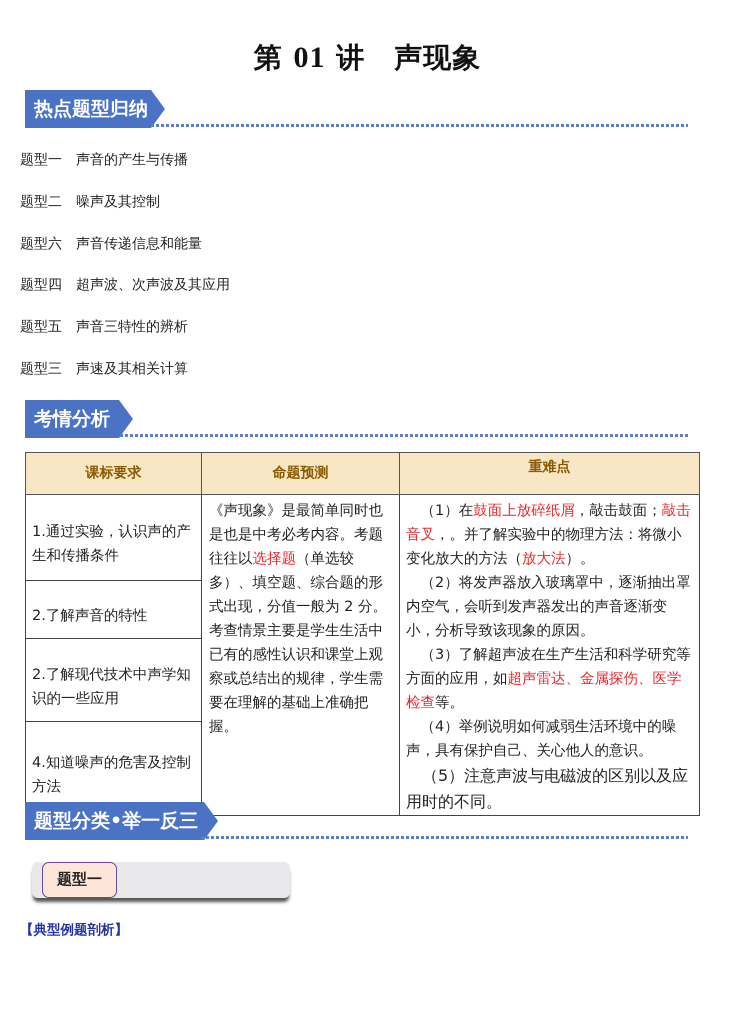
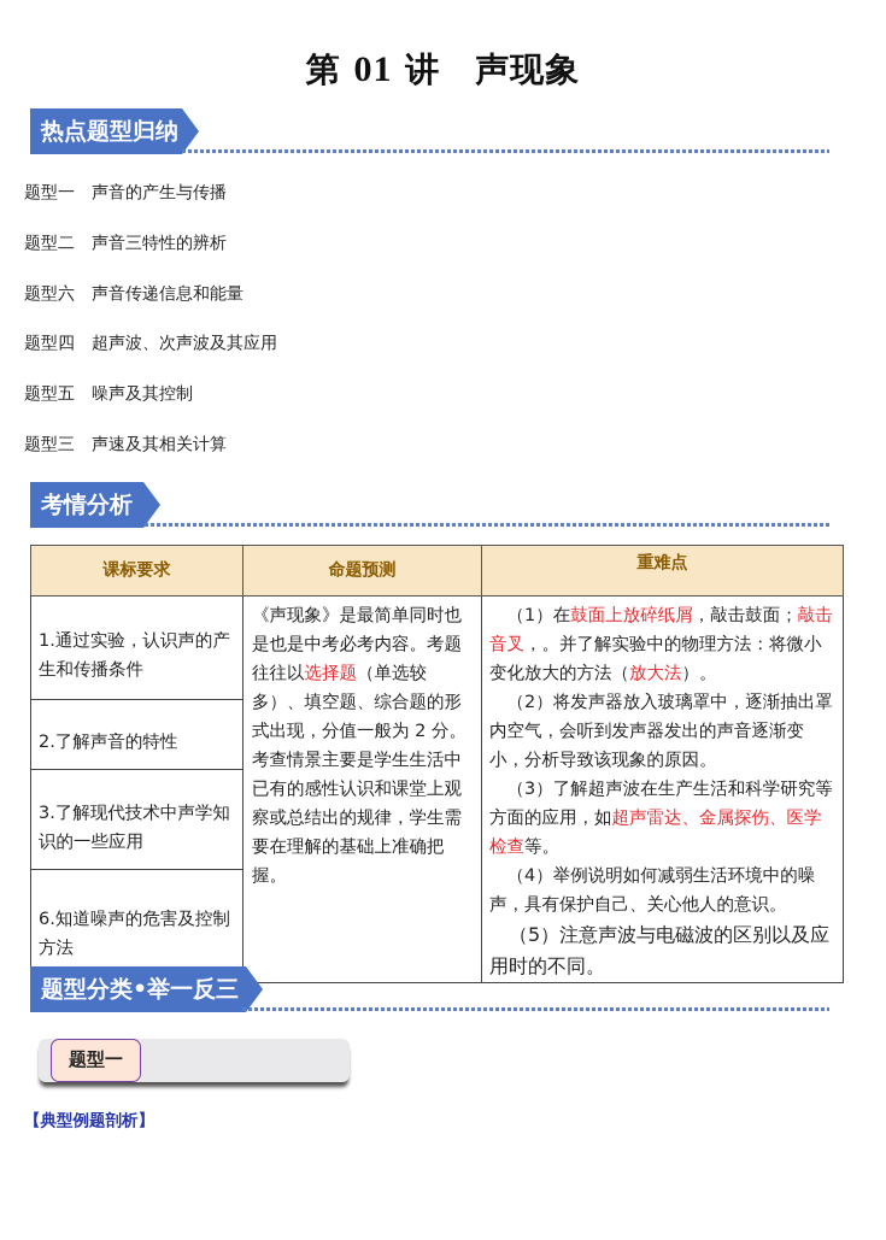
  第 01 讲 声现象
  热点题型归纳
  题型一 声音的产生与传播
- 题型二 噪声及其控制
+ 题型二 声音三特性的辨析
  题型六 声音传递信息和能量
  题型四 超声波、次声波及其应用
- 题型五 声音三特性的辨析
+ 题型五 噪声及其控制
  题型三 声速及其相关计算
  考情分析
  课标要求	命题预测	重难点
  1.通过实验，认识声的产生和传播条件	《声现象》是最简单同时也是也是中考必考内容。考题往往以选择题（单选较多）、填空题、综合题的形式出现，分值一般为 2 分。考查情景主要是学生生活中已有的感性认识和课堂上观察或总结出的规律，学生需要在理解的基础上准确把握。	（1）在鼓面上放碎纸屑，敲击鼓面；敲击音叉，。并了解实验中的物理方法：将微小变化放大的方法（放大法）。 （2）将发声器放入玻璃罩中，逐渐抽出罩内空气，会听到发声器发出的声音逐渐变小，分析导致该现象的原因。 （3）了解超声波在生产生活和科学研究等方面的应用，如超声雷达、金属探伤、医学检查等。 （4）举例说明如何减弱生活环境中的噪声，具有保护自己、关心他人的意识。 （5）注意声波与电磁波的区别以及应用时的不同。
  2.了解声音的特性
- 2.了解现代技术中声学知识的一些应用
+ 3.了解现代技术中声学知识的一些应用
- 4.知道噪声的危害及控制方法
+ 6.知道噪声的危害及控制方法
  题型分类•举一反三
  题型一
  【典型例题剖析】
